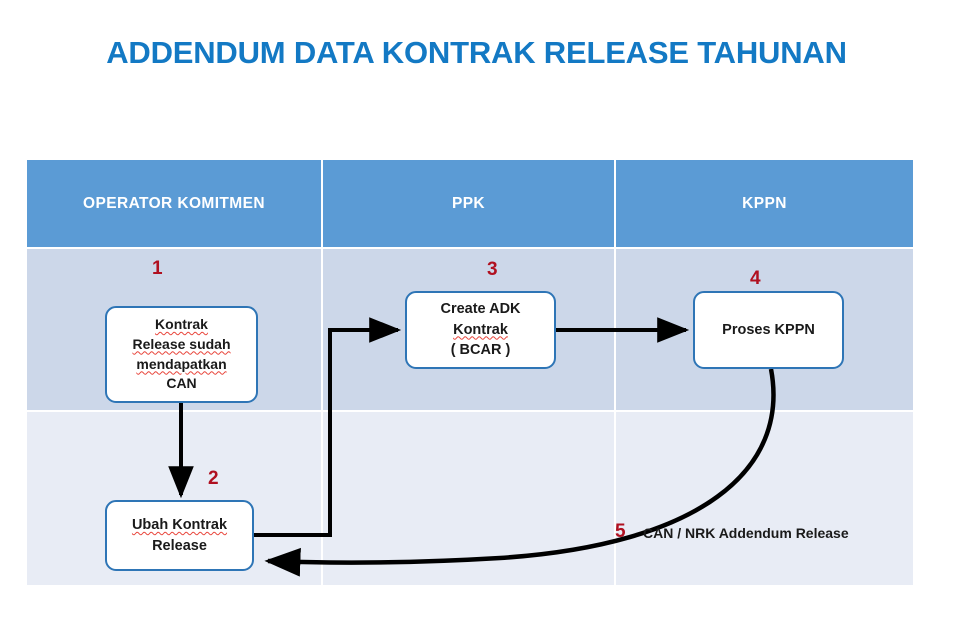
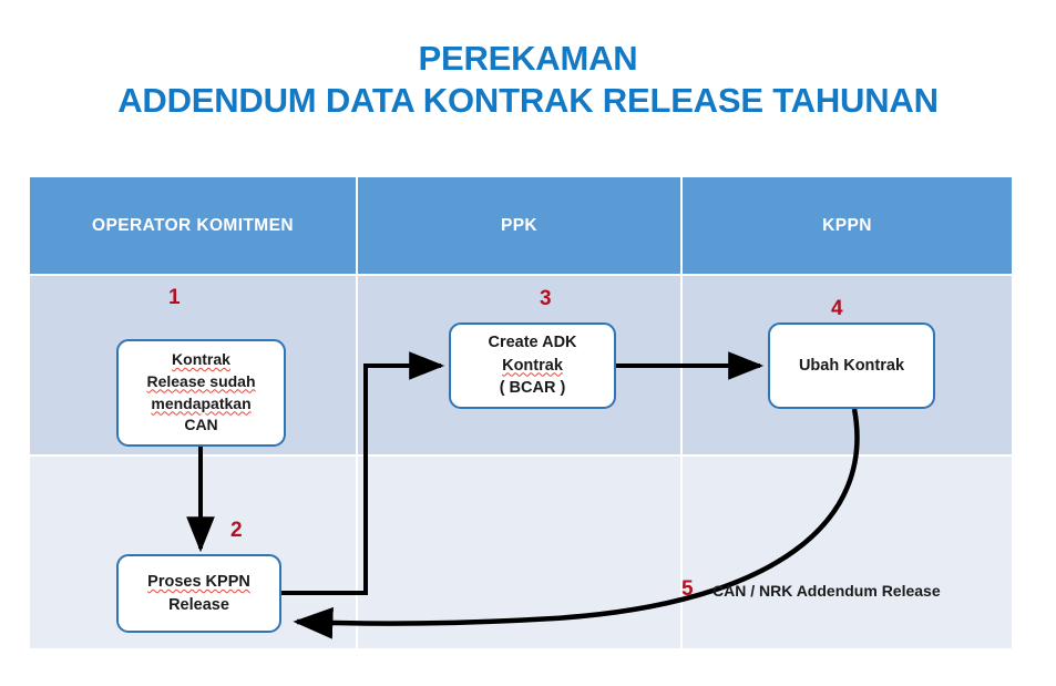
+ PEREKAMAN
  ADDENDUM DATA KONTRAK RELEASE TAHUNAN
  OPERATOR KOMITMEN
  PPK
  KPPN
  Kontrak
  Release sudah
  mendapatkan
  CAN
- Ubah Kontrak
+ Proses KPPN
  Release
  Create ADK
  Kontrak
  ( BCAR )
- Proses KPPN
+ Ubah Kontrak
  1
  2
  3
  4
  5
  CAN / NRK Addendum Release
